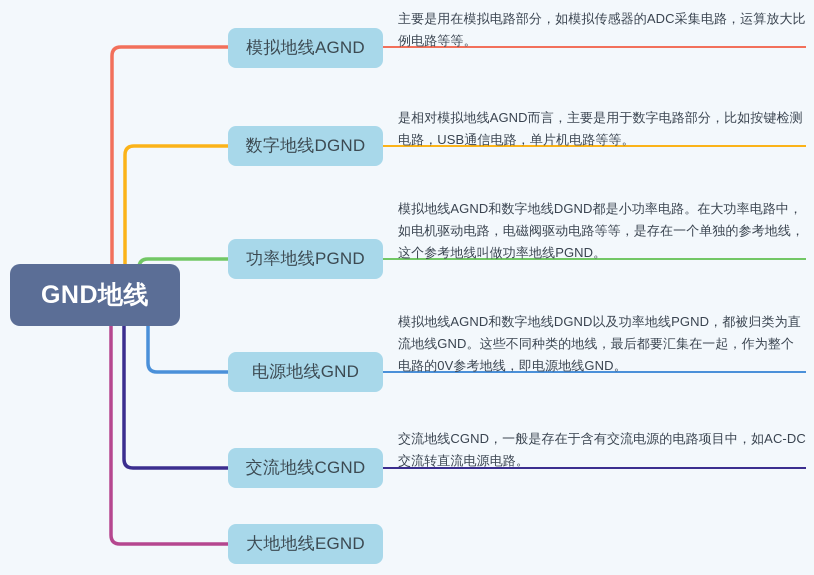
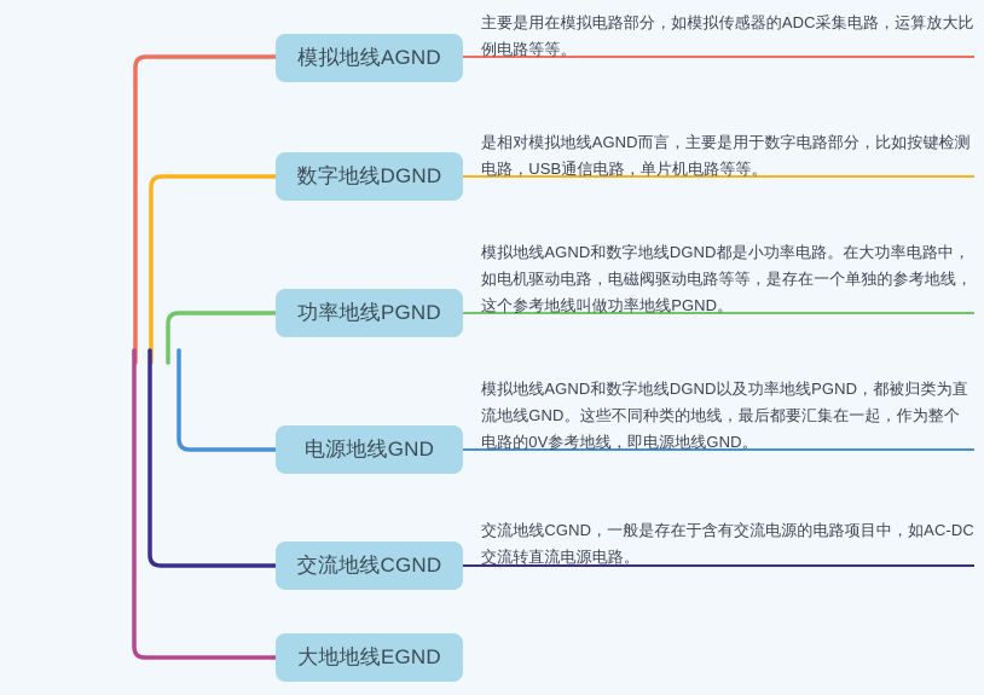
- GND地线
  模拟地线AGND
  主要是用在模拟电路部分，如模拟传感器的ADC采集电路，运算放大比例电路等等。
  数字地线DGND
  是相对模拟地线AGND而言，主要是用于数字电路部分，比如按键检测电路，USB通信电路，单片机电路等等。
  功率地线PGND
  模拟地线AGND和数字地线DGND都是小功率电路。在大功率电路中，如电机驱动电路，电磁阀驱动电路等等，是存在一个单独的参考地线，这个参考地线叫做功率地线PGND。
  电源地线GND
  模拟地线AGND和数字地线DGND以及功率地线PGND，都被归类为直流地线GND。这些不同种类的地线，最后都要汇集在一起，作为整个电路的0V参考地线，即电源地线GND。
  交流地线CGND
  交流地线CGND，一般是存在于含有交流电源的电路项目中，如AC-DC交流转直流电源电路。
  大地地线EGND
